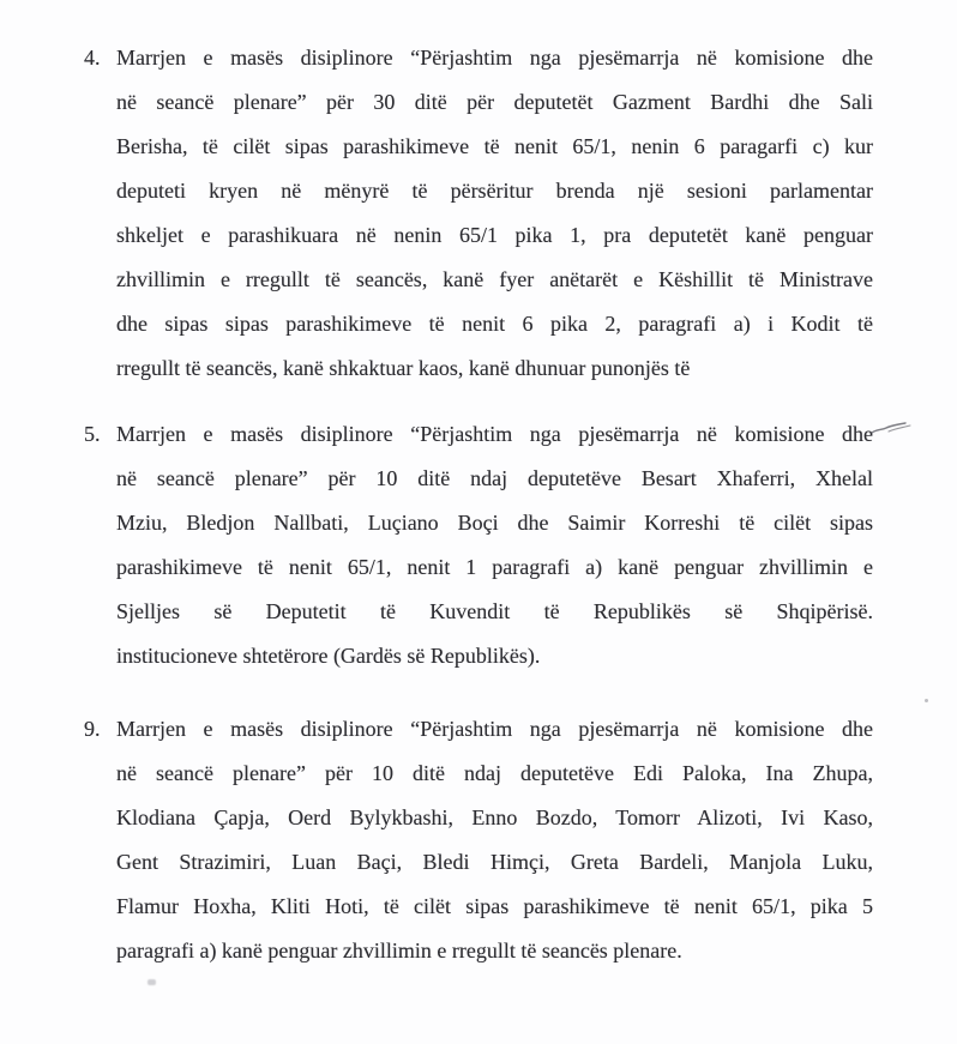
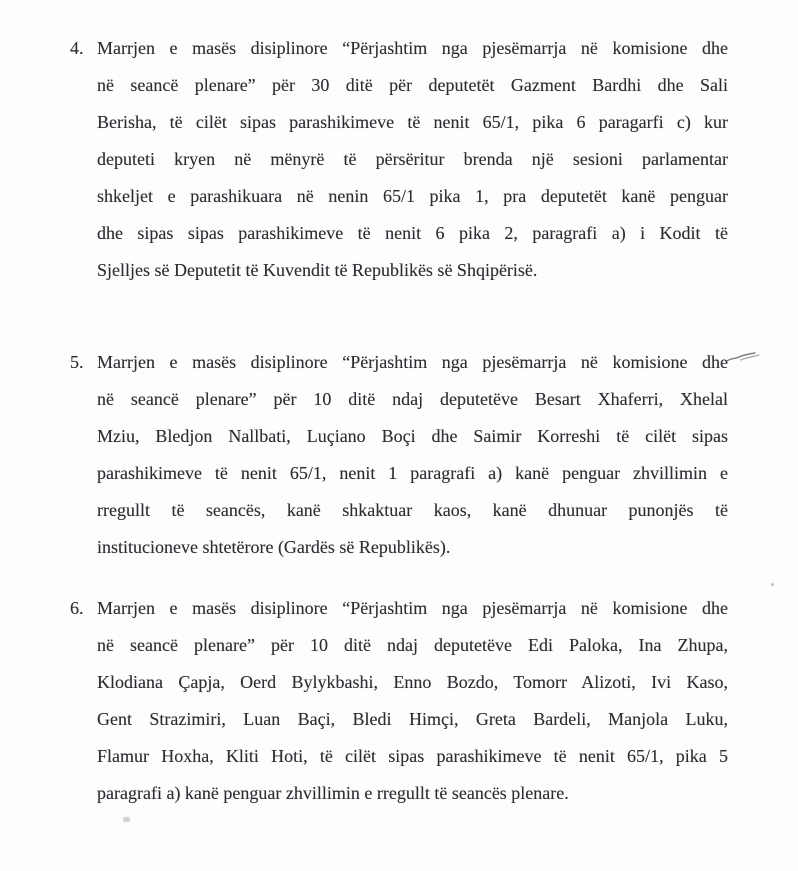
  4.
  Marrjen e masës disiplinore “Përjashtim nga pjesëmarrja në komisione dhe
  në seancë plenare” për 30 ditë për deputetët Gazment Bardhi dhe Sali
- Berisha, të cilët sipas parashikimeve të nenit 65/1, nenin 6 paragarfi c) kur
+ Berisha, të cilët sipas parashikimeve të nenit 65/1, pika 6 paragarfi c) kur
  deputeti kryen në mënyrë të përsëritur brenda një sesioni parlamentar
  shkeljet e parashikuara në nenin 65/1 pika 1, pra deputetët kanë penguar
- zhvillimin e rregullt të seancës, kanë fyer anëtarët e Këshillit të Ministrave
  dhe sipas sipas parashikimeve të nenit 6 pika 2, paragrafi a) i Kodit të
- rregullt të seancës, kanë shkaktuar kaos, kanë dhunuar punonjës të
+ Sjelljes së Deputetit të Kuvendit të Republikës së Shqipërisë.
  5.
  Marrjen e masës disiplinore “Përjashtim nga pjesëmarrja në komisione dhe
  në seancë plenare” për 10 ditë ndaj deputetëve Besart Xhaferri, Xhelal
  Mziu, Bledjon Nallbati, Luçiano Boçi dhe Saimir Korreshi të cilët sipas
  parashikimeve të nenit 65/1, nenit 1 paragrafi a) kanë penguar zhvillimin e
- Sjelljes së Deputetit të Kuvendit të Republikës së Shqipërisë.
+ rregullt të seancës, kanë shkaktuar kaos, kanë dhunuar punonjës të
  institucioneve shtetërore (Gardës së Republikës).
- 9.
+ 6.
  Marrjen e masës disiplinore “Përjashtim nga pjesëmarrja në komisione dhe
  në seancë plenare” për 10 ditë ndaj deputetëve Edi Paloka, Ina Zhupa,
  Klodiana Çapja, Oerd Bylykbashi, Enno Bozdo, Tomorr Alizoti, Ivi Kaso,
  Gent Strazimiri, Luan Baçi, Bledi Himçi, Greta Bardeli, Manjola Luku,
  Flamur Hoxha, Kliti Hoti, të cilët sipas parashikimeve të nenit 65/1, pika 5
  paragrafi a) kanë penguar zhvillimin e rregullt të seancës plenare.
